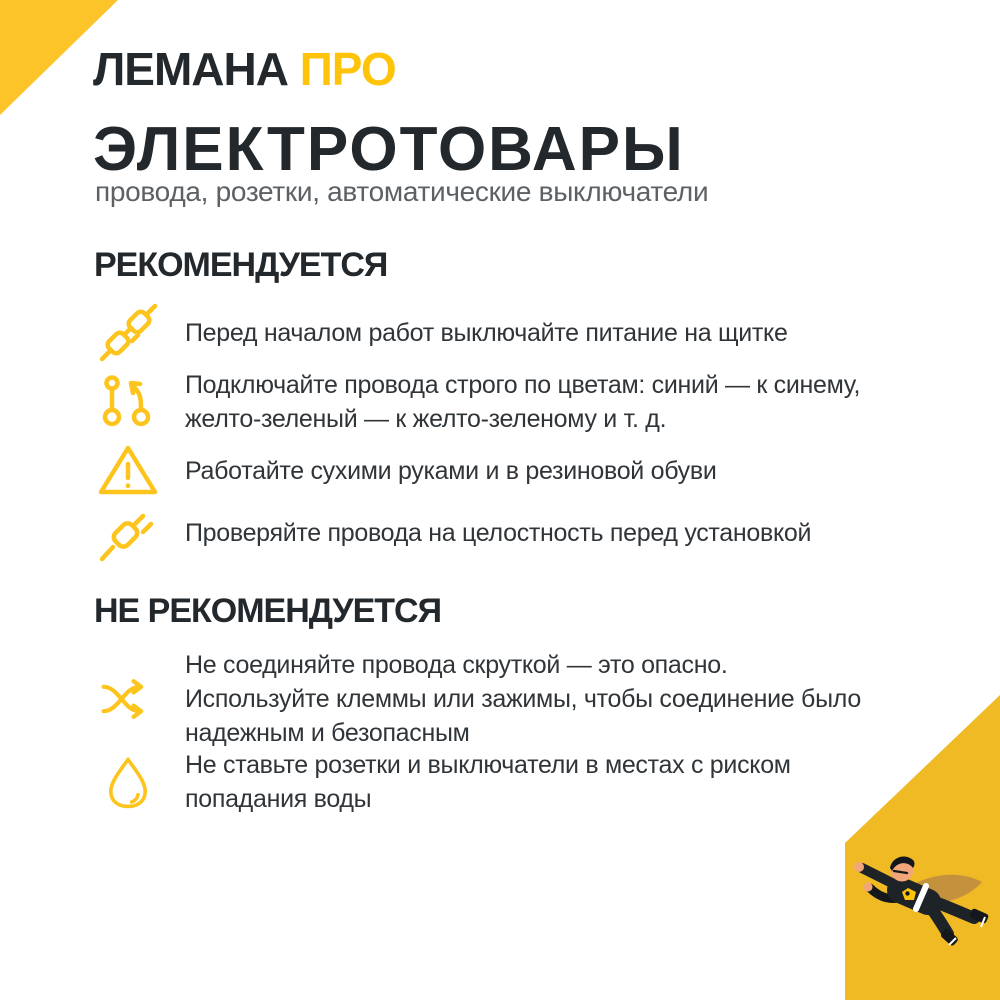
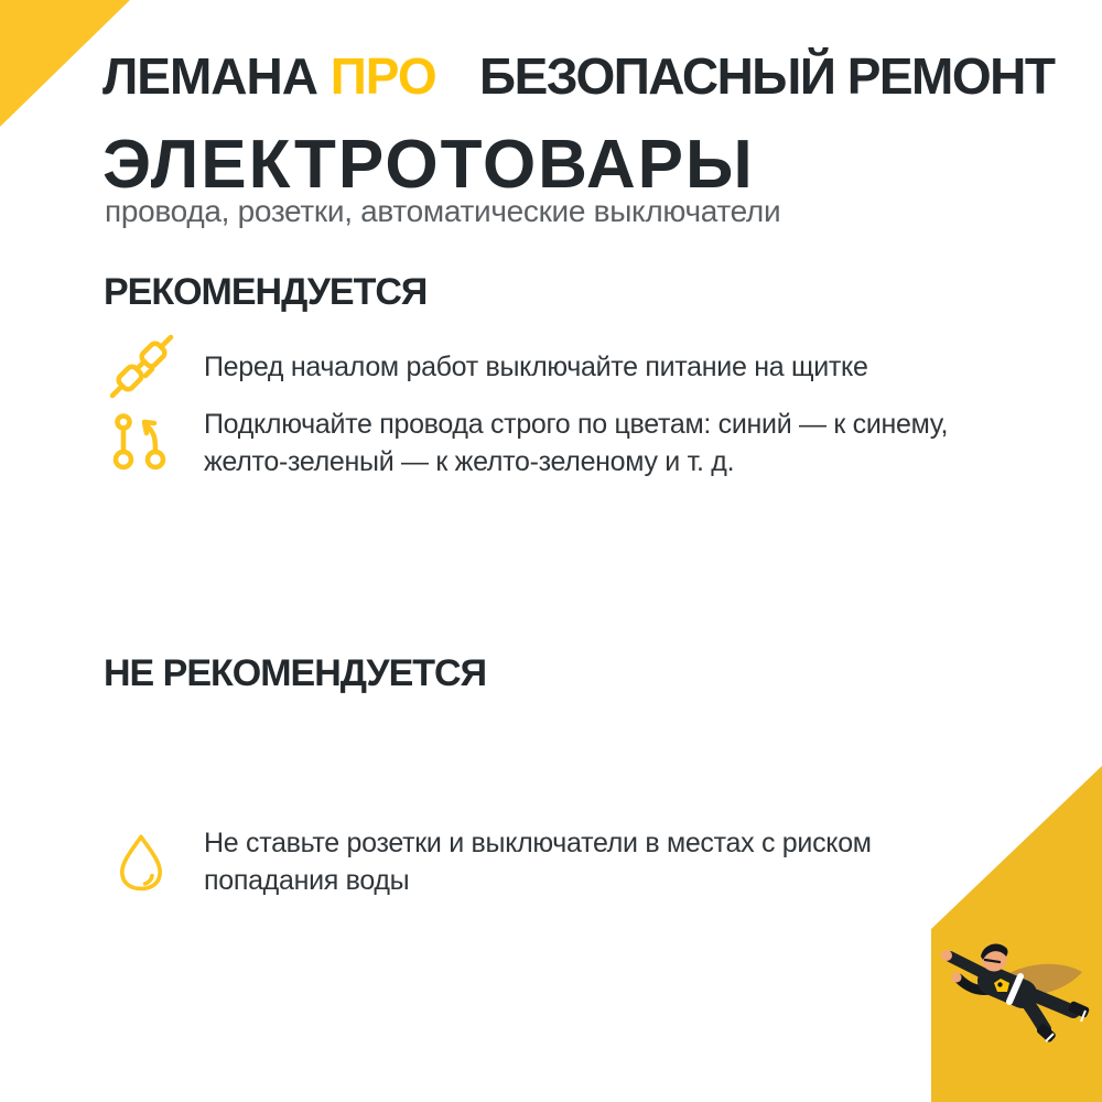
  ЛЕМАНА ПРО
+ БЕЗОПАСНЫЙ РЕМОНТ
  ЭЛЕКТРОТОВАРЫ
  провода, розетки, автоматические выключатели
  РЕКОМЕНДУЕТСЯ
  Перед началом работ выключайте питание на щитке
  Подключайте провода строго по цветам: синий — к синему,
  желто-зеленый — к желто-зеленому и т. д.
- Работайте сухими руками и в резиновой обуви
- Проверяйте провода на целостность перед установкой
  НЕ РЕКОМЕНДУЕТСЯ
- Не соединяйте провода скруткой — это опасно.
- Используйте клеммы или зажимы, чтобы соединение было
- надежным и безопасным
  Не ставьте розетки и выключатели в местах с риском
  попадания воды
